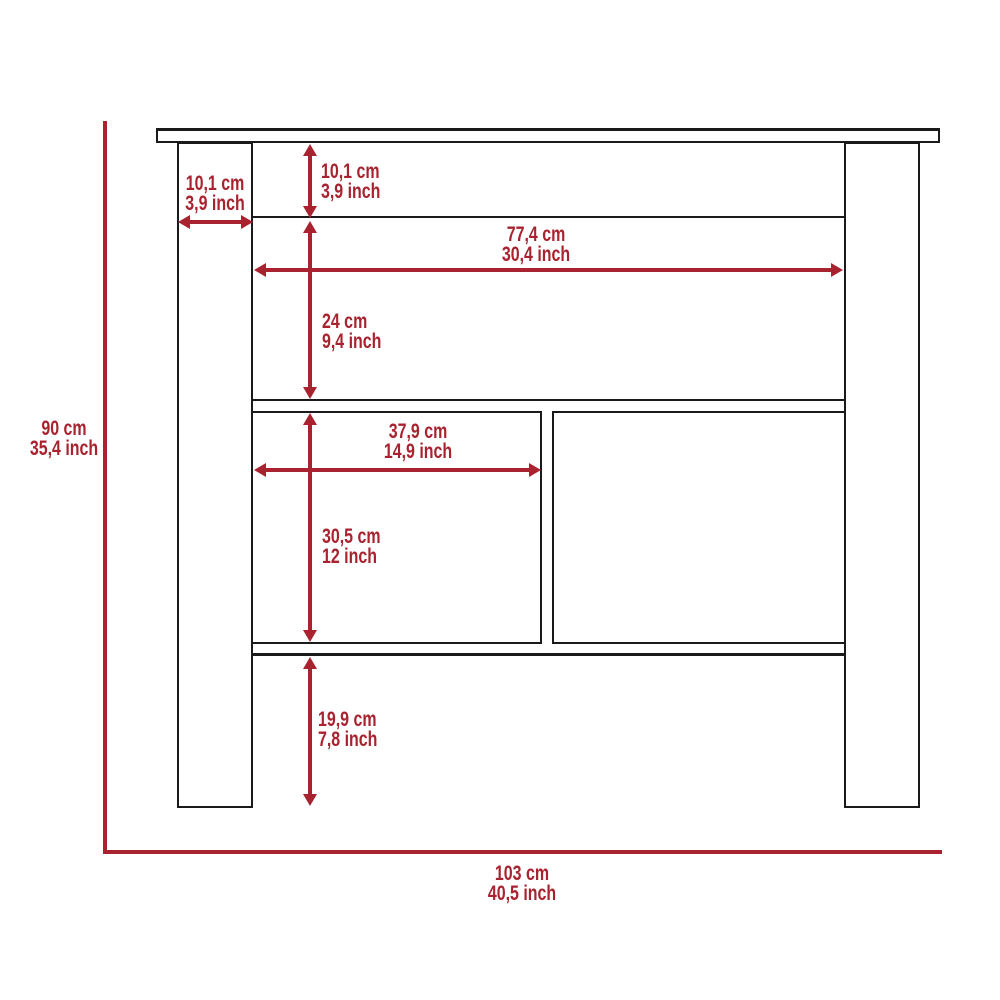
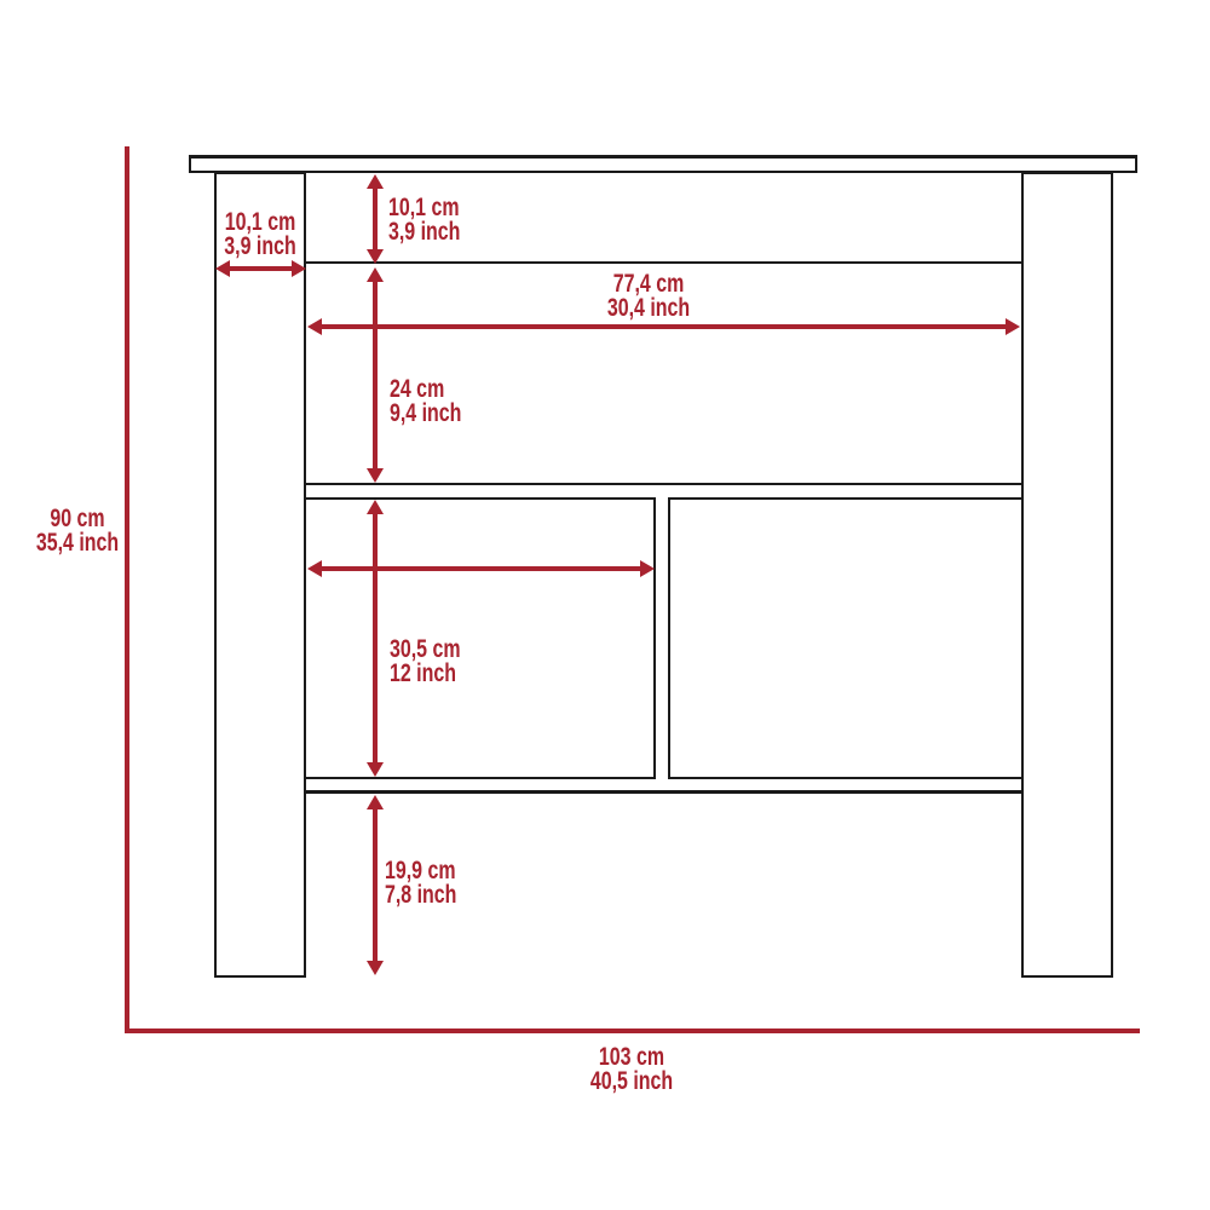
  90 cm
  35,4 inch
  10,1 cm
  3,9 inch
  10,1 cm
  3,9 inch
  77,4 cm
  30,4 inch
  24 cm
  9,4 inch
- 37,9 cm
- 14,9 inch
  30,5 cm
  12 inch
  19,9 cm
  7,8 inch
  103 cm
  40,5 inch
